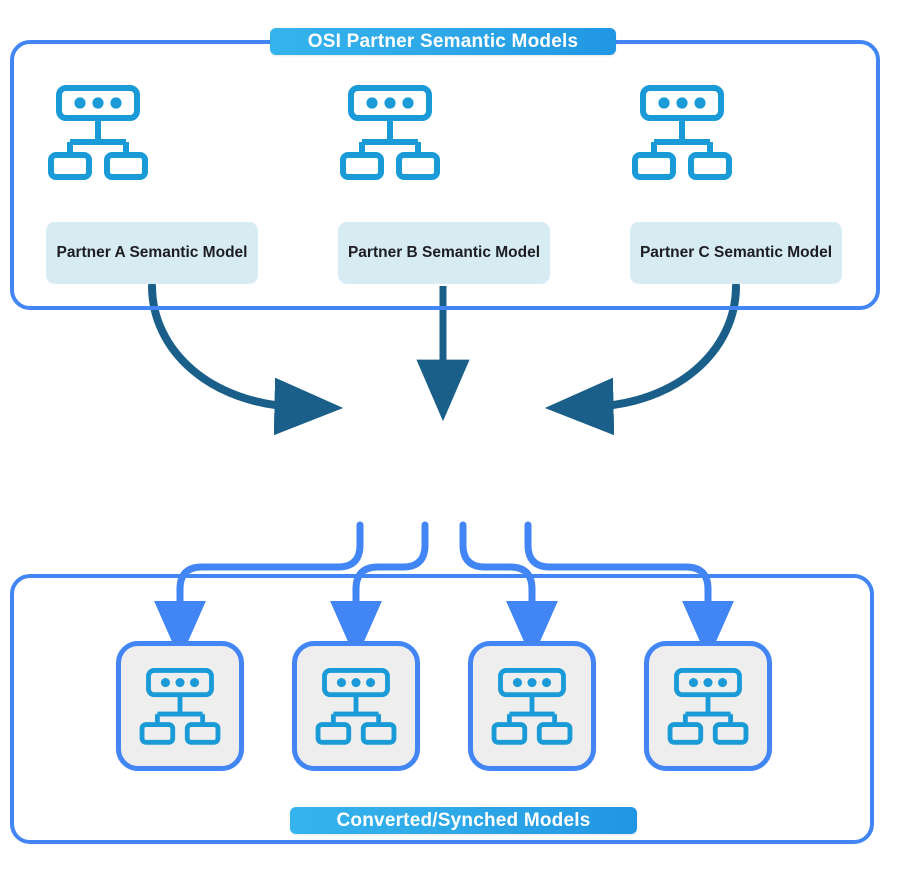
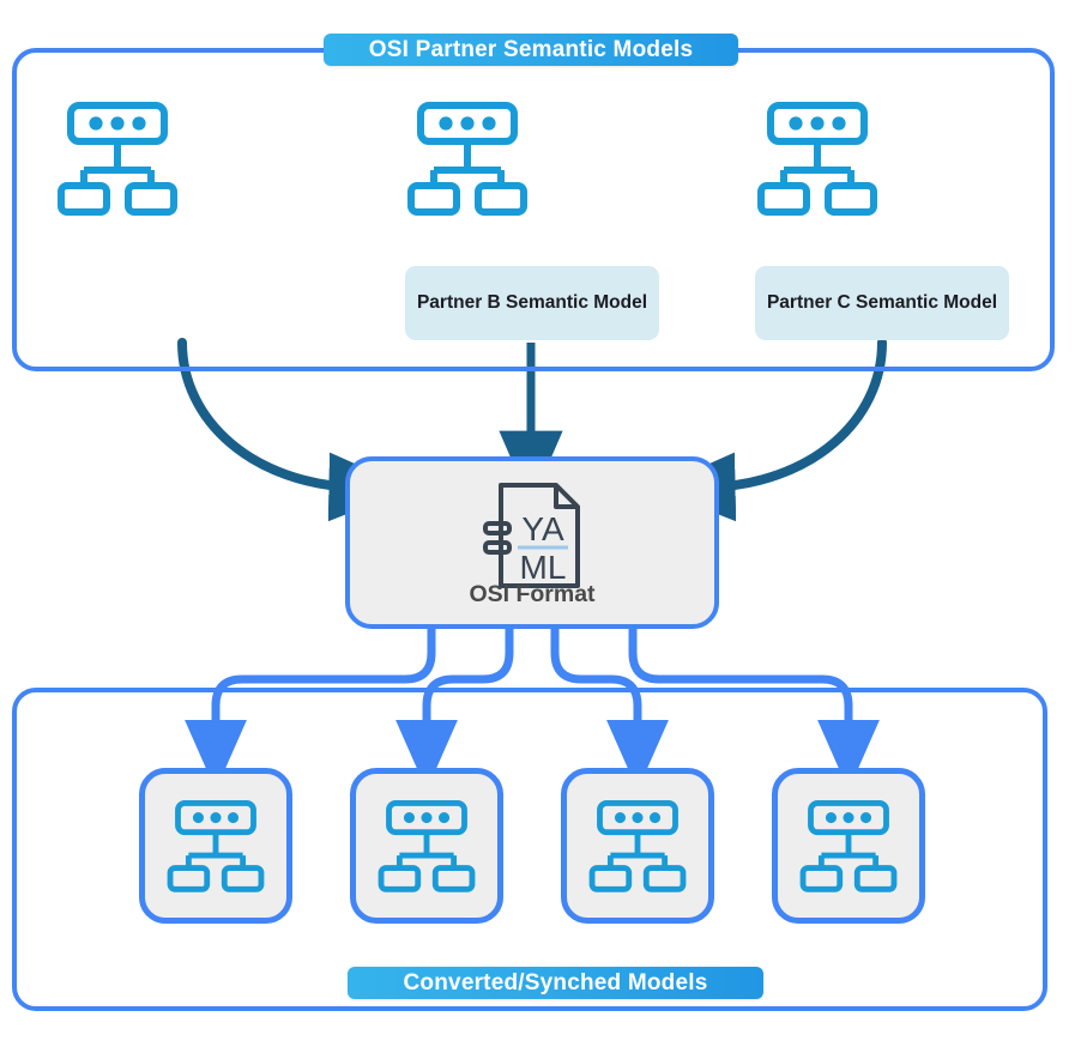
  OSI Partner Semantic Models
- Partner A Semantic Model
  Partner B Semantic Model
  Partner C Semantic Model
+ YA
+ ML
+ OSI Format
  Converted/Synched Models
